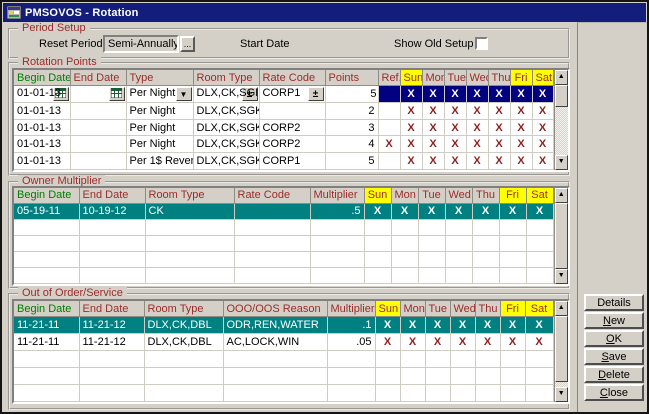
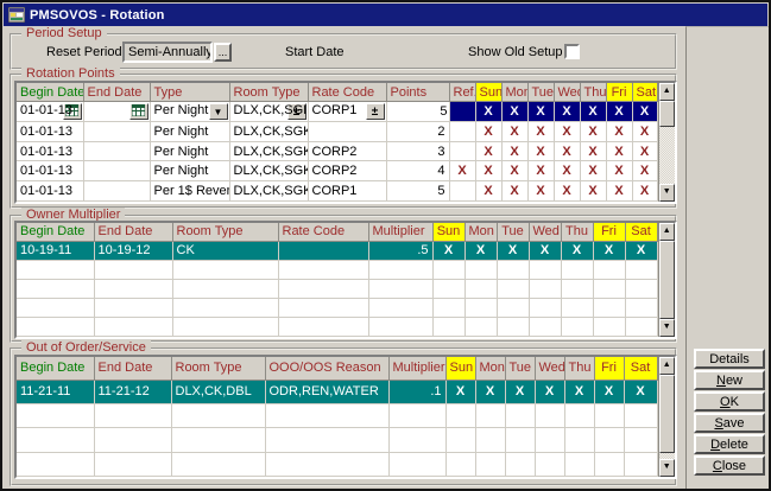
  PMSOVOS - Rotation
  Period Setup
  Reset Period
  Semi-Annually
  ...
  Start Date
  Show Old Setup
  Rotation Points
  Begin Date	End Date	Type	Room Type	Rate Code	Points	Ref	Sun	Mo	Tue	We	Thu	Fri	Sat
  01-01-13		▼Per Night	±DLX,CK,SGI	±CORP1	5		X	X	X	X	X	X	X
  01-01-13		Per Night	DLX,CK,SGK		2		X	X	X	X	X	X	X
  01-01-13		Per Night	DLX,CK,SGK	CORP2	3		X	X	X	X	X	X	X
  01-01-13		Per Night	DLX,CK,SGK	CORP2	4	X	X	X	X	X	X	X	X
  01-01-13		Per 1$ Reve	DLX,CK,SGK	CORP1	5		X	X	X	X	X	X	X
  Owner Multiplier
  Begin Date	End Date	Room Type	Rate Code	Multiplier	Sun	Mon	Tue	Wed	Thu	Fri	Sat
- 05-19-11	10-19-12	CK		.5	X	X	X	X	X	X	X
+ 10-19-11	10-19-12	CK		.5	X	X	X	X	X	X	X
  Out of Order/Service
  Begin Date	End Date	Room Type	OOO/OOS Reason	Multiplier	Sun	Mon	Tue	Wed	Thu	Fri	Sat
  11-21-11	11-21-12	DLX,CK,DBL	ODR,REN,WATER	.1	X	X	X	X	X	X	X
- 11-21-11	11-21-12	DLX,CK,DBL	AC,LOCK,WIN	.05	X	X	X	X	X	X	X
  Details
  New
  OK
  Save
  Delete
  Close
